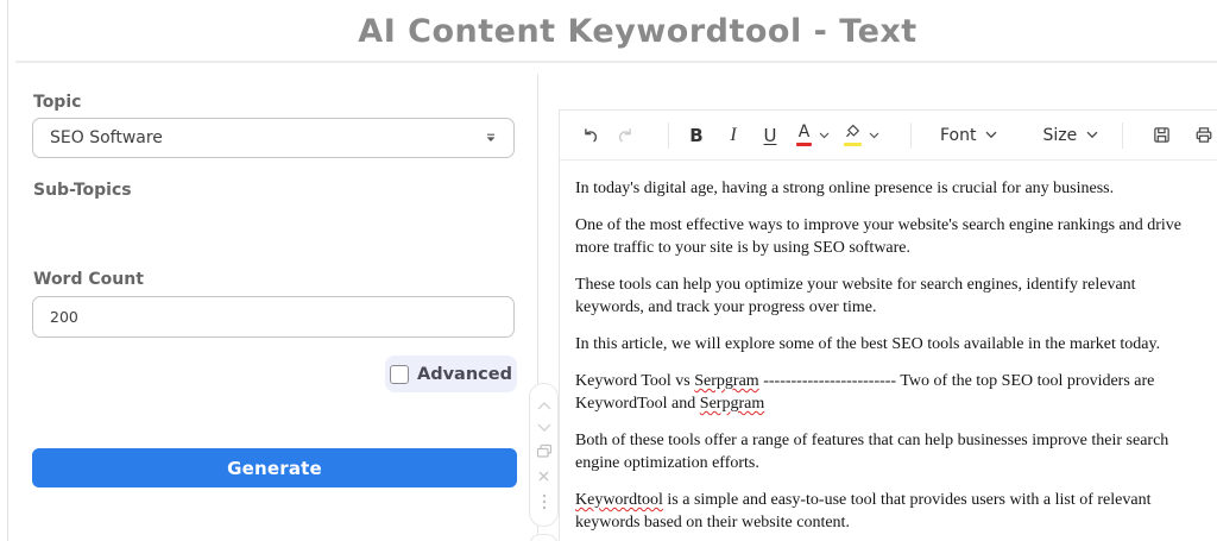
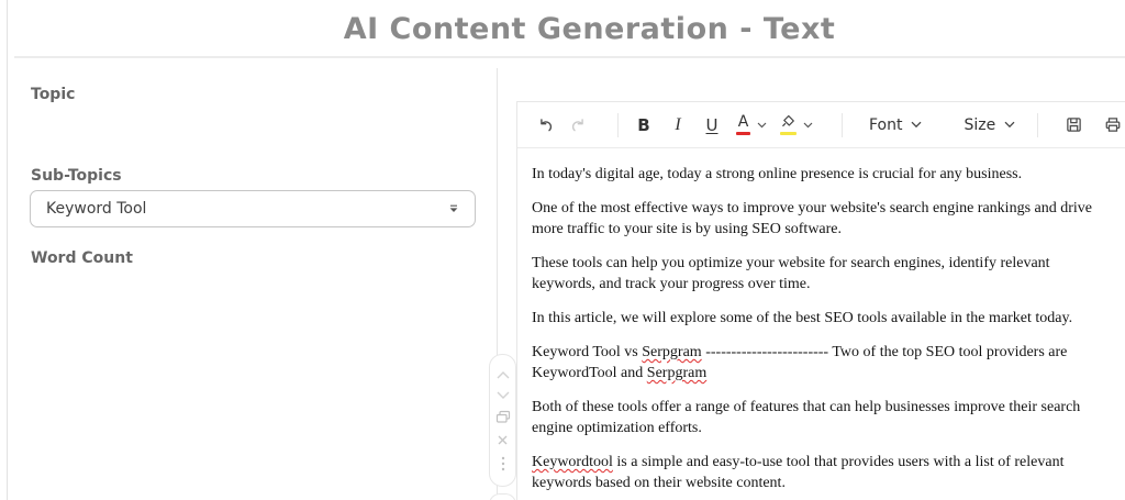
- AI Content Keywordtool - Text
+ AI Content Generation - Text
  Topic
- SEO Software
  Sub-Topics
+ Keyword Tool
  Word Count
- 200
- Advanced
- Generate
  B
  I
  U
  A
  Font
  Size
- In today's digital age, having a strong online presence is crucial for any business.
+ In today's digital age, today a strong online presence is crucial for any business.
  One of the most effective ways to improve your website's search engine rankings and drive
  more traffic to your site is by using SEO software.
  These tools can help you optimize your website for search engines, identify relevant
  keywords, and track your progress over time.
  In this article, we will explore some of the best SEO tools available in the market today.
  Keyword Tool vs Serpgram ------------------------ Two of the top SEO tool providers are
  KeywordTool and Serpgram
  Both of these tools offer a range of features that can help businesses improve their search
  engine optimization efforts.
  Keywordtool is a simple and easy-to-use tool that provides users with a list of relevant
  keywords based on their website content.
